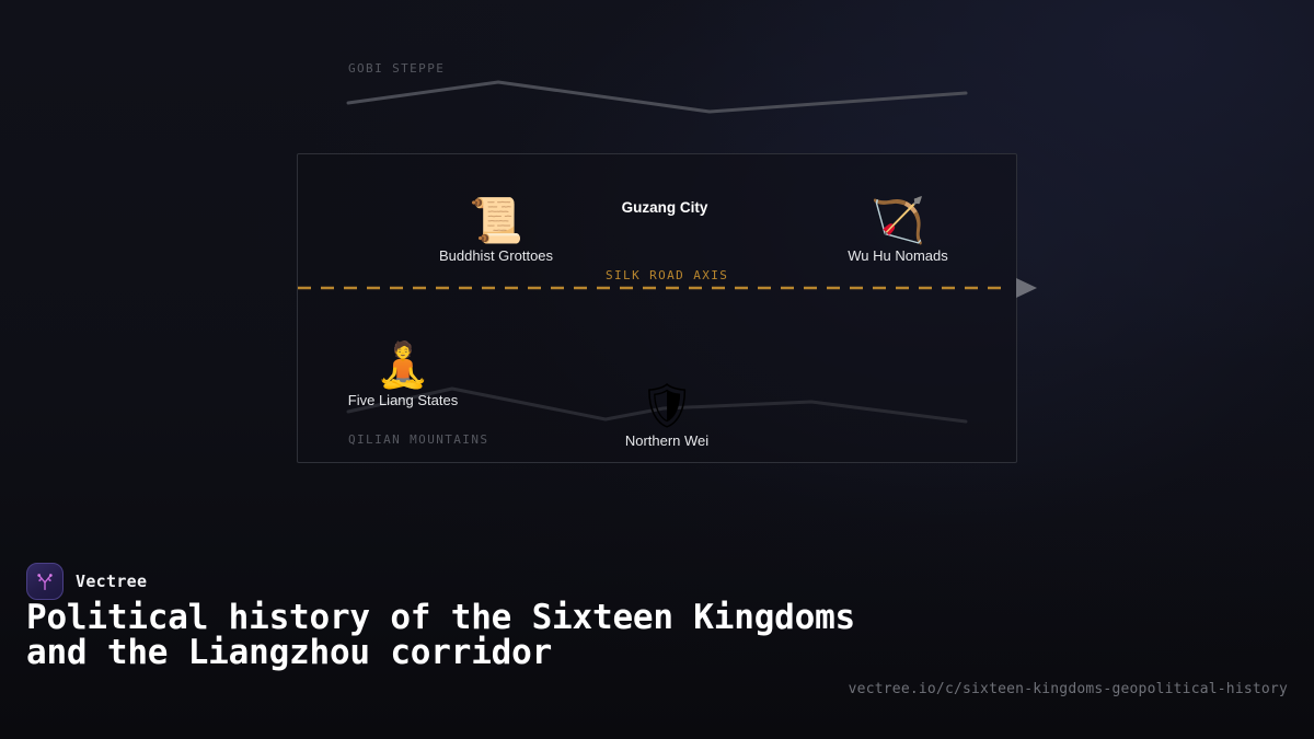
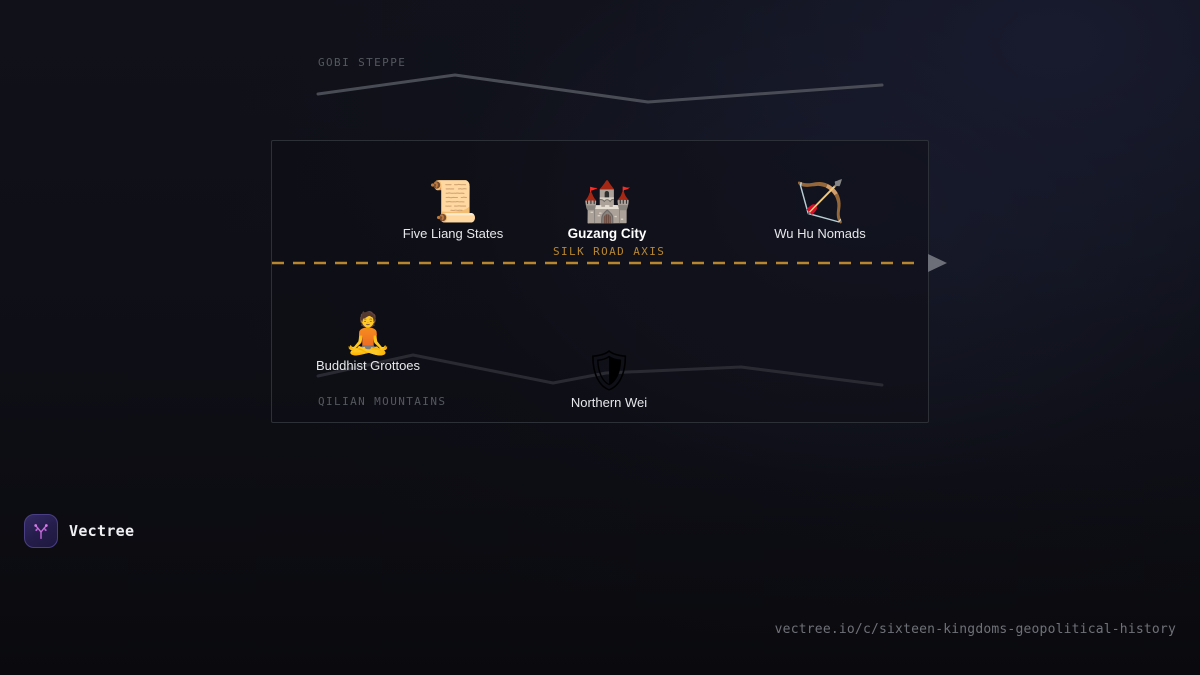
  GOBI STEPPE
  QILIAN MOUNTAINS
  SILK ROAD AXIS
  📜
- Buddhist Grottoes
+ Five Liang States
+ 🏰
  Guzang City
  🏹
  Wu Hu Nomads
  🧘
- Five Liang States
+ Buddhist Grottoes
  🛡
  Northern Wei
  Vectree
- Political history of the Sixteen Kingdoms and the Liangzhou corridor
  vectree.io/c/sixteen-kingdoms-geopolitical-history
